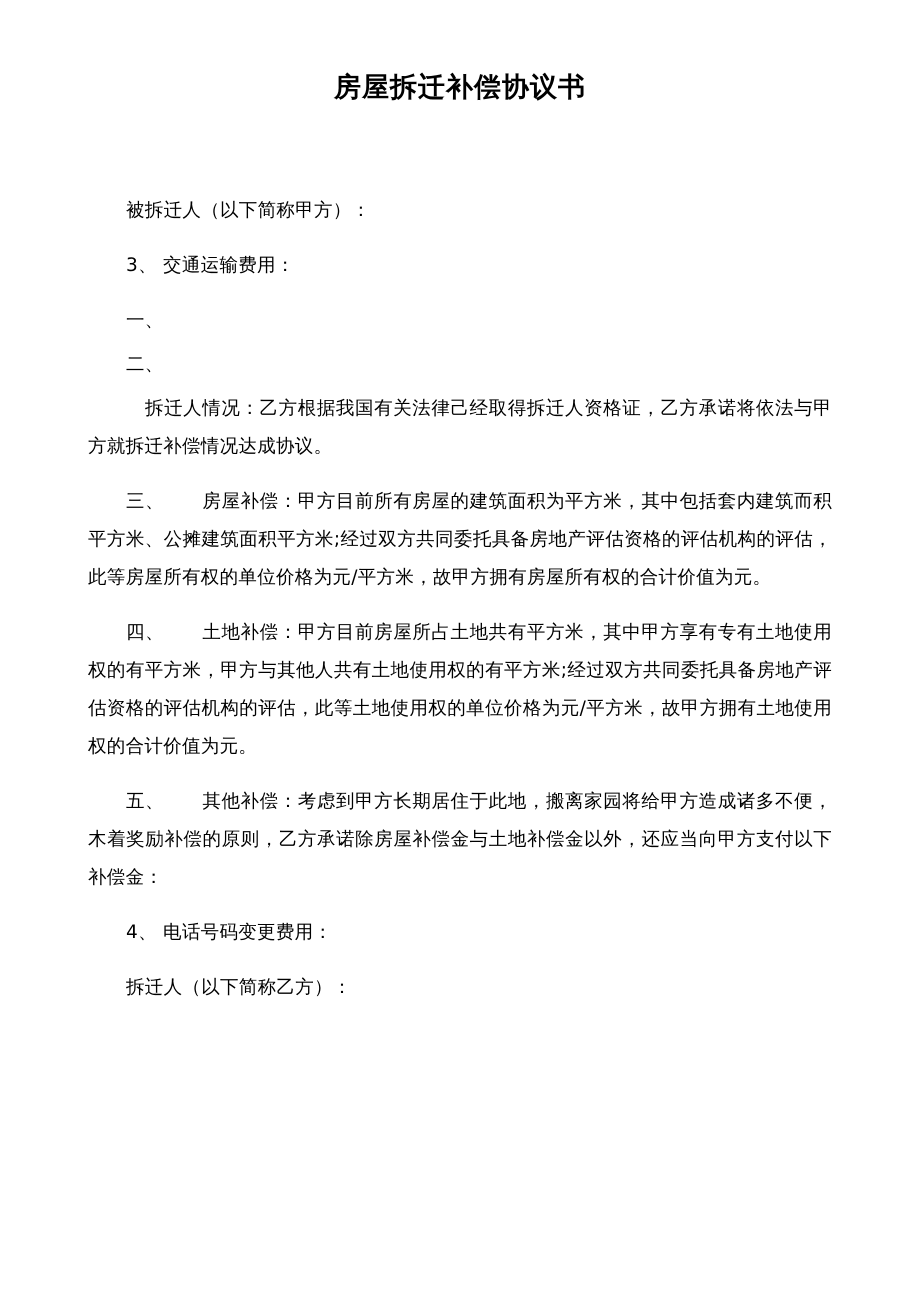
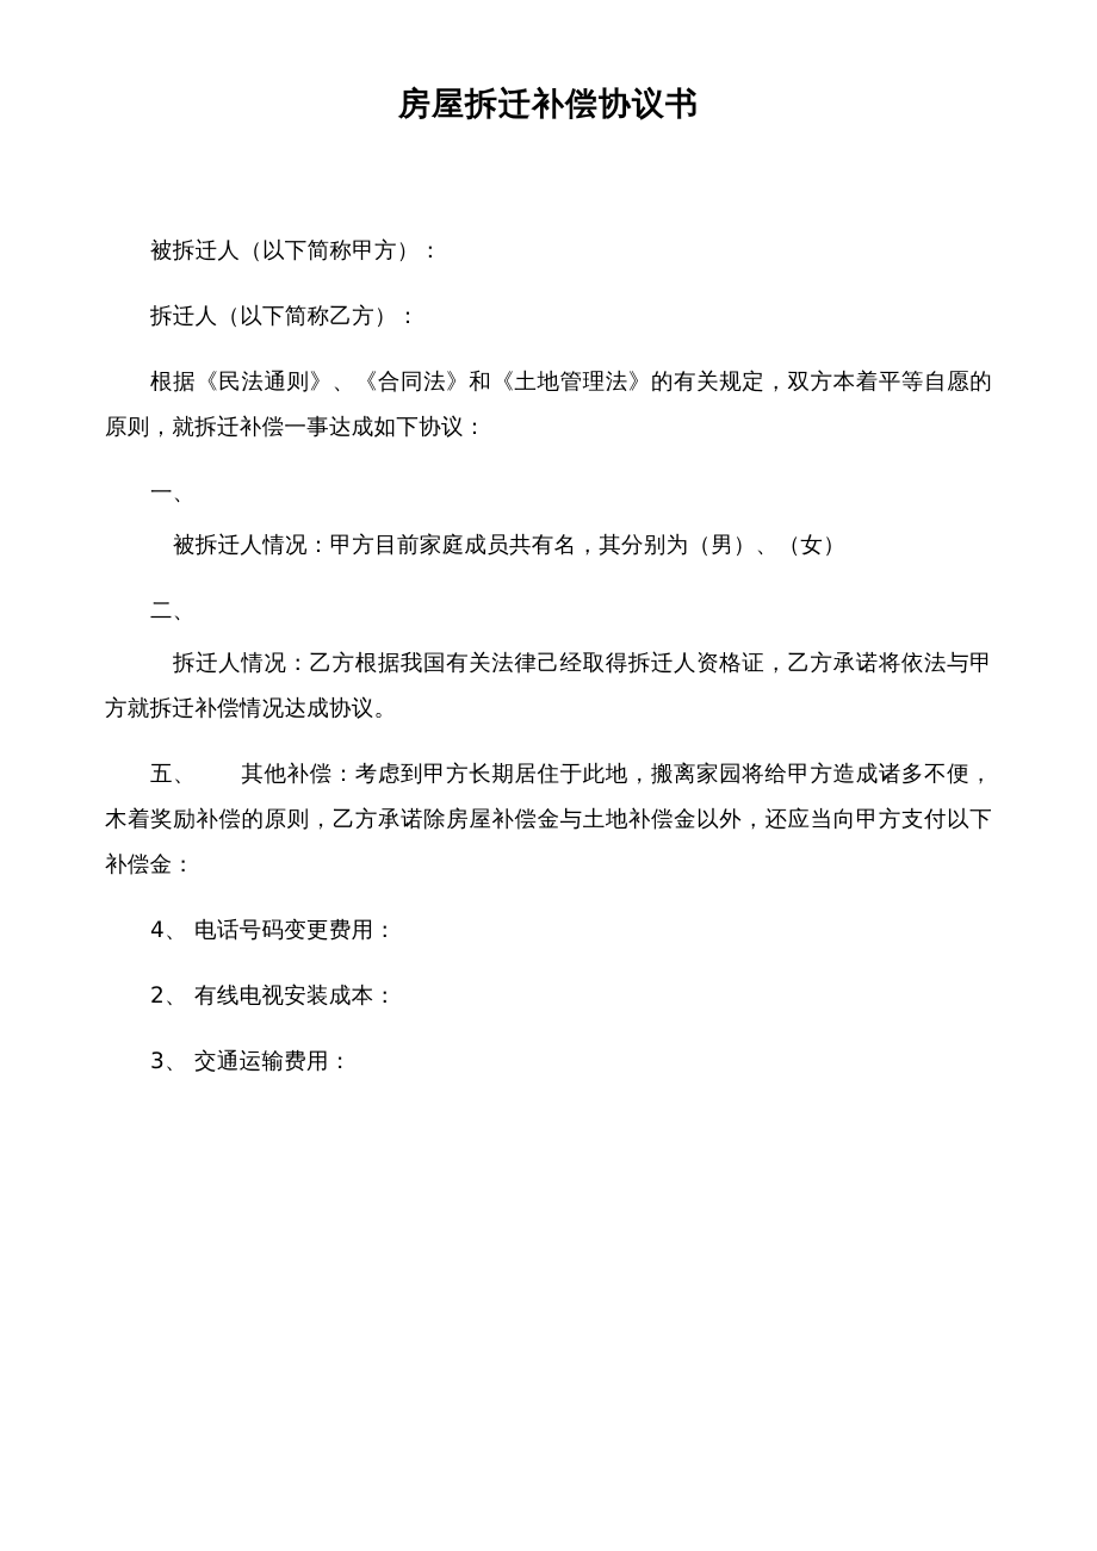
  房屋拆迁补偿协议书
  被拆迁人（以下简称甲方）：
- 3、 交通运输费用：
+ 拆迁人（以下简称乙方）：
+ 根据《民法通则》、《合同法》和《土地管理法》的有关规定，双方本着平等自愿的原则，就拆迁补偿一事达成如下协议：
  一、
+ 被拆迁人情况：甲方目前家庭成员共有名，其分别为（男）、（女）
  二、
  拆迁人情况：乙方根据我国有关法律己经取得拆迁人资格证，乙方承诺将依法与甲方就拆迁补偿情况达成协议。
- 三、 房屋补偿：甲方目前所有房屋的建筑面积为平方米，其中包括套内建筑而积平方米、公摊建筑面积平方米;经过双方共同委托具备房地产评估资格的评估机构的评估，此等房屋所有权的单位价格为元/平方米，故甲方拥有房屋所有权的合计价值为元。
- 四、 土地补偿：甲方目前房屋所占土地共有平方米，其中甲方享有专有土地使用权的有平方米，甲方与其他人共有土地使用权的有平方米;经过双方共同委托具备房地产评估资格的评估机构的评估，此等土地使用权的单位价格为元/平方米，故甲方拥有土地使用权的合计价值为元。
  五、 其他补偿：考虑到甲方长期居住于此地，搬离家园将给甲方造成诸多不便，木着奖励补偿的原则，乙方承诺除房屋补偿金与土地补偿金以外，还应当向甲方支付以下补偿金：
  4、 电话号码变更费用：
+ 2、 有线电视安装成本：
- 拆迁人（以下简称乙方）：
+ 3、 交通运输费用：
